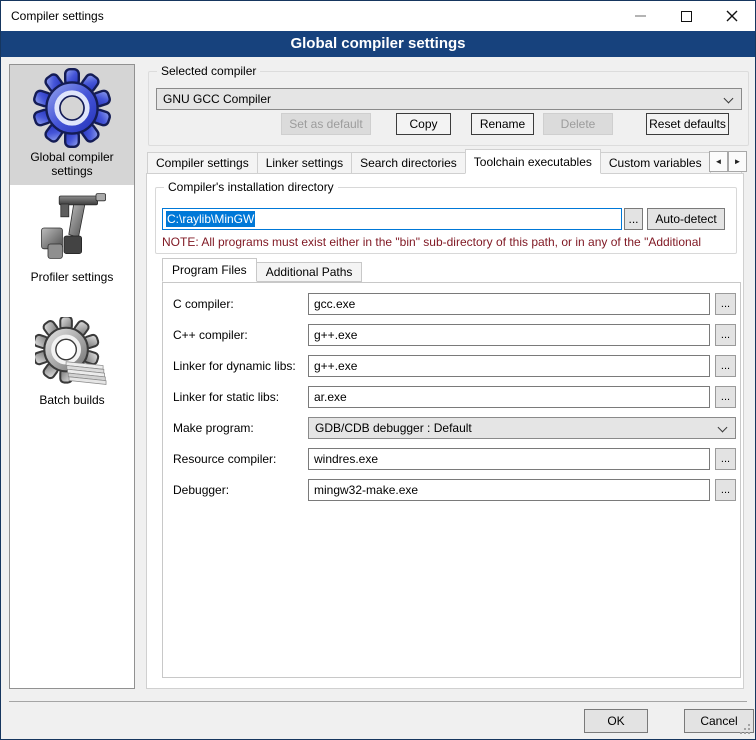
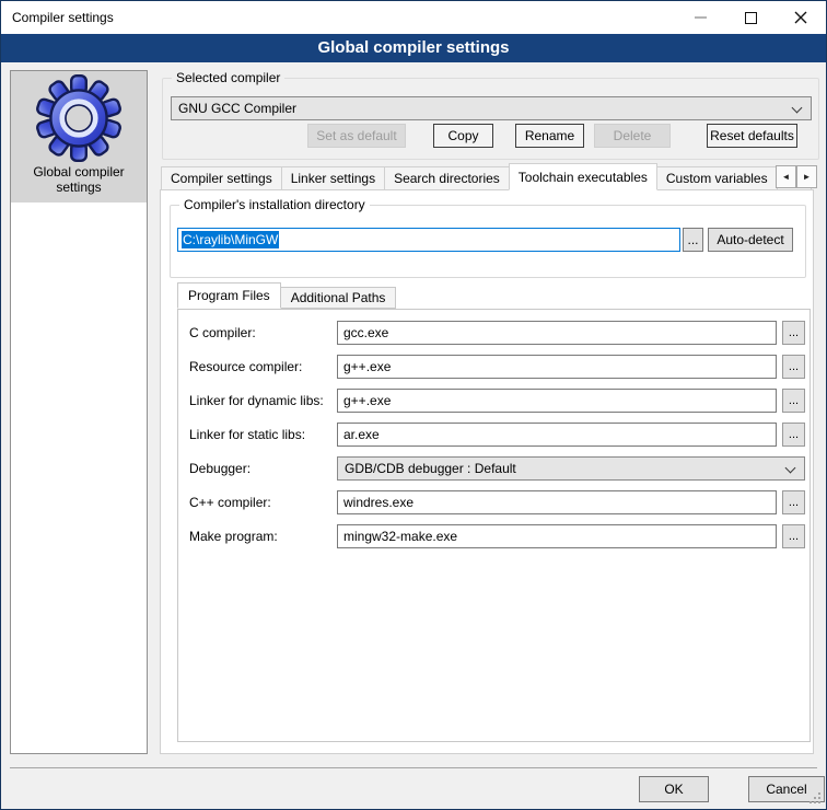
  Compiler settings
  Global compiler settings
  Global compiler settings
- Profiler settings
- Batch builds
  Selected compiler
  GNU GCC Compiler
  Set as default
  Copy
  Rename
  Delete
  Reset defaults
  Compiler settings
  Linker settings
  Search directories
  Toolchain executables
  Custom variables
  ◄
  ►
  Compiler's installation directory
  C:\raylib\MinGW
  ...
  Auto-detect
- NOTE: All programs must exist either in the "bin" sub-directory of this path, or in any of the "Additional
  Program Files
  Additional Paths
  C compiler:
  gcc.exe
  ...
- C++ compiler:
+ Resource compiler:
  g++.exe
  ...
  Linker for dynamic libs:
  g++.exe
  ...
  Linker for static libs:
  ar.exe
  ...
- Make program:
+ Debugger:
  GDB/CDB debugger : Default
- Resource compiler:
+ C++ compiler:
  windres.exe
  ...
- Debugger:
+ Make program:
  mingw32-make.exe
  ...
  OK
  Cancel
